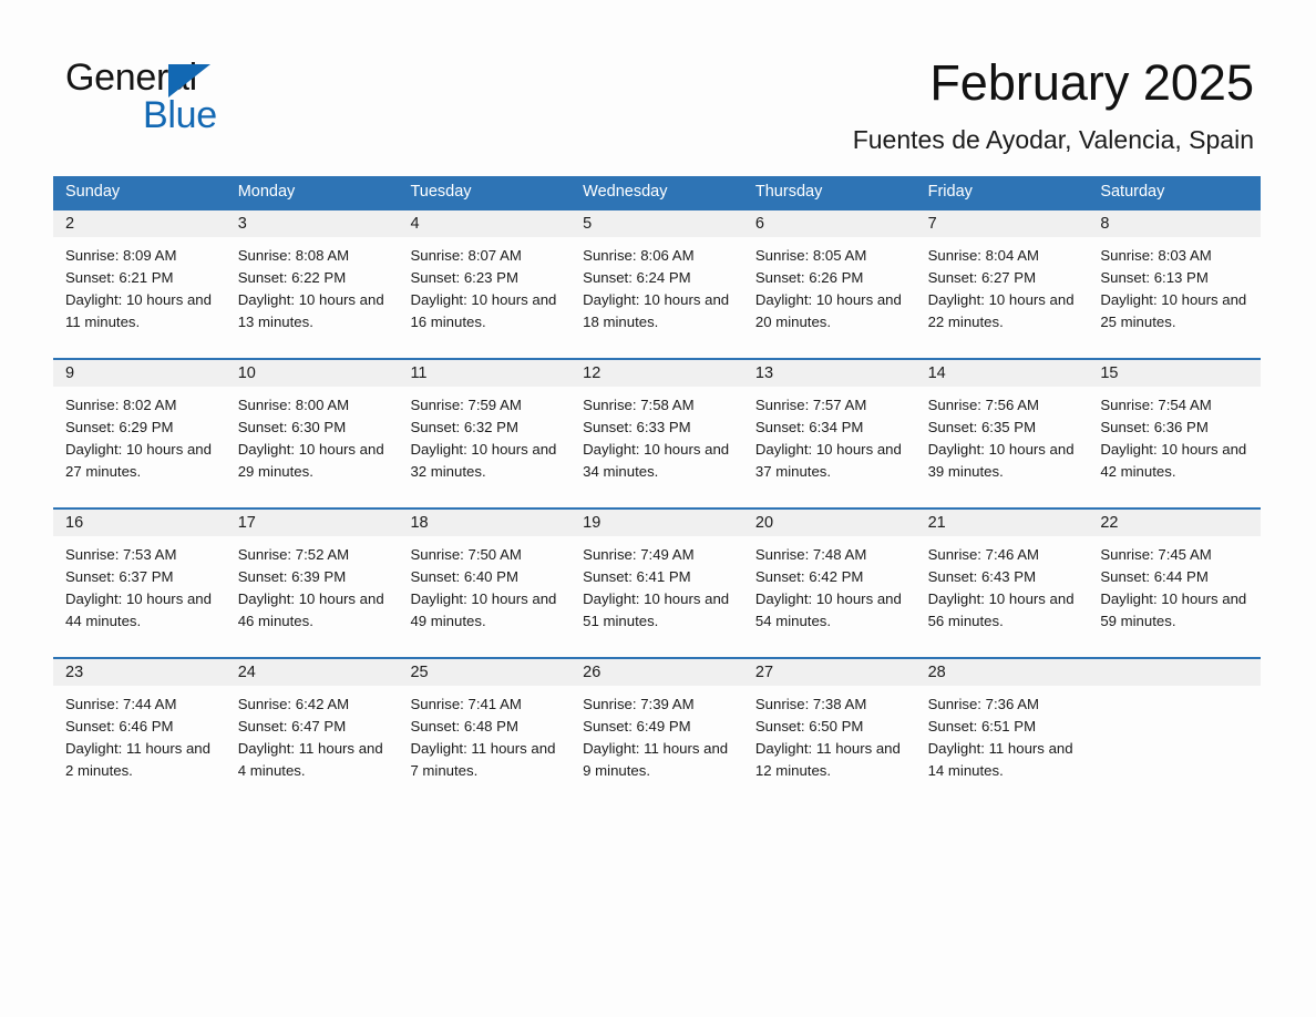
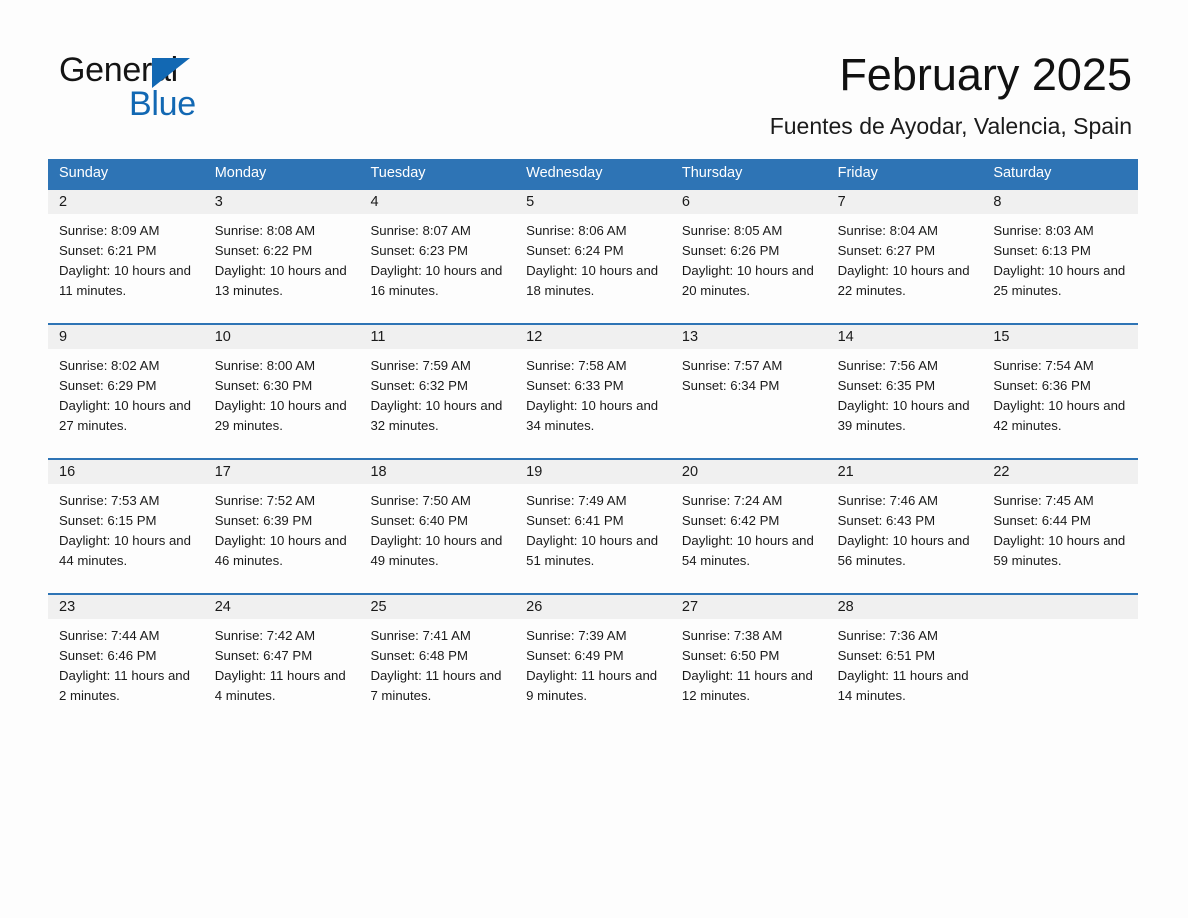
  General
  Blue
  February 2025
  Fuentes de Ayodar, Valencia, Spain
  Sunday
  Monday
  Tuesday
  Wednesday
  Thursday
  Friday
  Saturday
  2
  Sunrise: 8:09 AM
  Sunset: 6:21 PM
  Daylight: 10 hours and 11 minutes.
  3
  Sunrise: 8:08 AM
  Sunset: 6:22 PM
  Daylight: 10 hours and 13 minutes.
  4
  Sunrise: 8:07 AM
  Sunset: 6:23 PM
  Daylight: 10 hours and 16 minutes.
  5
  Sunrise: 8:06 AM
  Sunset: 6:24 PM
  Daylight: 10 hours and 18 minutes.
  6
  Sunrise: 8:05 AM
  Sunset: 6:26 PM
  Daylight: 10 hours and 20 minutes.
  7
  Sunrise: 8:04 AM
  Sunset: 6:27 PM
  Daylight: 10 hours and 22 minutes.
  8
  Sunrise: 8:03 AM
  Sunset: 6:13 PM
  Daylight: 10 hours and 25 minutes.
  9
  Sunrise: 8:02 AM
  Sunset: 6:29 PM
  Daylight: 10 hours and 27 minutes.
  10
  Sunrise: 8:00 AM
  Sunset: 6:30 PM
  Daylight: 10 hours and 29 minutes.
  11
  Sunrise: 7:59 AM
  Sunset: 6:32 PM
  Daylight: 10 hours and 32 minutes.
  12
  Sunrise: 7:58 AM
  Sunset: 6:33 PM
  Daylight: 10 hours and 34 minutes.
  13
  Sunrise: 7:57 AM
  Sunset: 6:34 PM
- Daylight: 10 hours and 37 minutes.
  14
  Sunrise: 7:56 AM
  Sunset: 6:35 PM
  Daylight: 10 hours and 39 minutes.
  15
  Sunrise: 7:54 AM
  Sunset: 6:36 PM
  Daylight: 10 hours and 42 minutes.
  16
  Sunrise: 7:53 AM
- Sunset: 6:37 PM
+ Sunset: 6:15 PM
  Daylight: 10 hours and 44 minutes.
  17
  Sunrise: 7:52 AM
  Sunset: 6:39 PM
  Daylight: 10 hours and 46 minutes.
  18
  Sunrise: 7:50 AM
  Sunset: 6:40 PM
  Daylight: 10 hours and 49 minutes.
  19
  Sunrise: 7:49 AM
  Sunset: 6:41 PM
  Daylight: 10 hours and 51 minutes.
  20
- Sunrise: 7:48 AM
+ Sunrise: 7:24 AM
  Sunset: 6:42 PM
  Daylight: 10 hours and 54 minutes.
  21
  Sunrise: 7:46 AM
  Sunset: 6:43 PM
  Daylight: 10 hours and 56 minutes.
  22
  Sunrise: 7:45 AM
  Sunset: 6:44 PM
  Daylight: 10 hours and 59 minutes.
  23
  Sunrise: 7:44 AM
  Sunset: 6:46 PM
  Daylight: 11 hours and 2 minutes.
  24
- Sunrise: 6:42 AM
+ Sunrise: 7:42 AM
  Sunset: 6:47 PM
  Daylight: 11 hours and 4 minutes.
  25
  Sunrise: 7:41 AM
  Sunset: 6:48 PM
  Daylight: 11 hours and 7 minutes.
  26
  Sunrise: 7:39 AM
  Sunset: 6:49 PM
  Daylight: 11 hours and 9 minutes.
  27
  Sunrise: 7:38 AM
  Sunset: 6:50 PM
  Daylight: 11 hours and 12 minutes.
  28
  Sunrise: 7:36 AM
  Sunset: 6:51 PM
  Daylight: 11 hours and 14 minutes.
